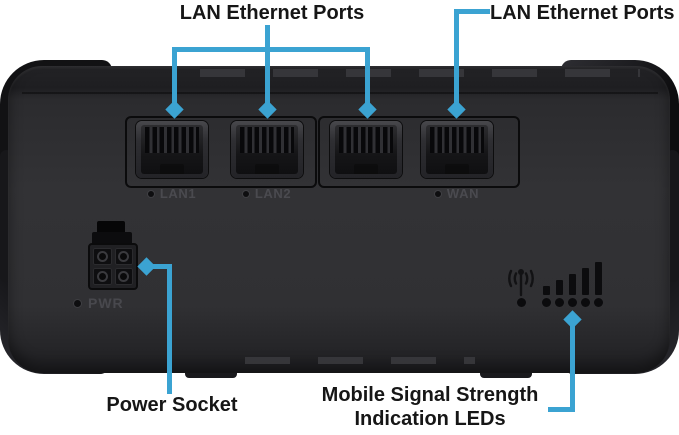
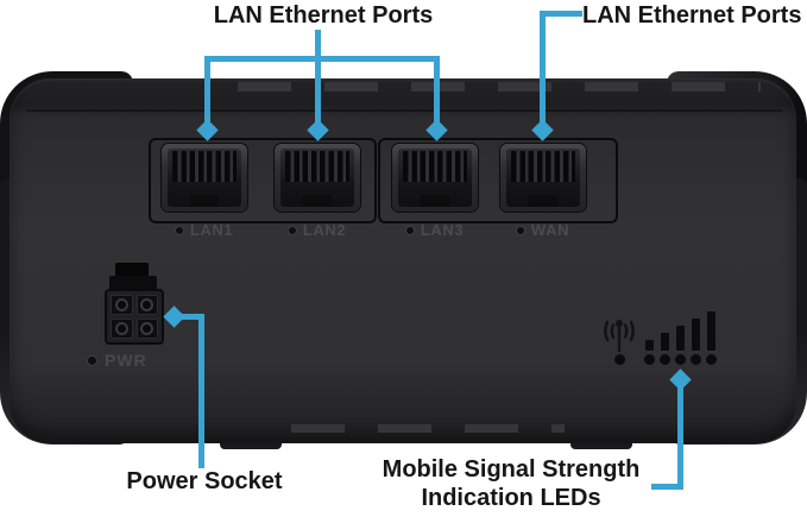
  LAN1
  LAN2
+ LAN3
  WAN
  PWR
  LAN Ethernet Ports
  LAN Ethernet Ports
  Power Socket
  Mobile Signal Strength
  Indication LEDs
